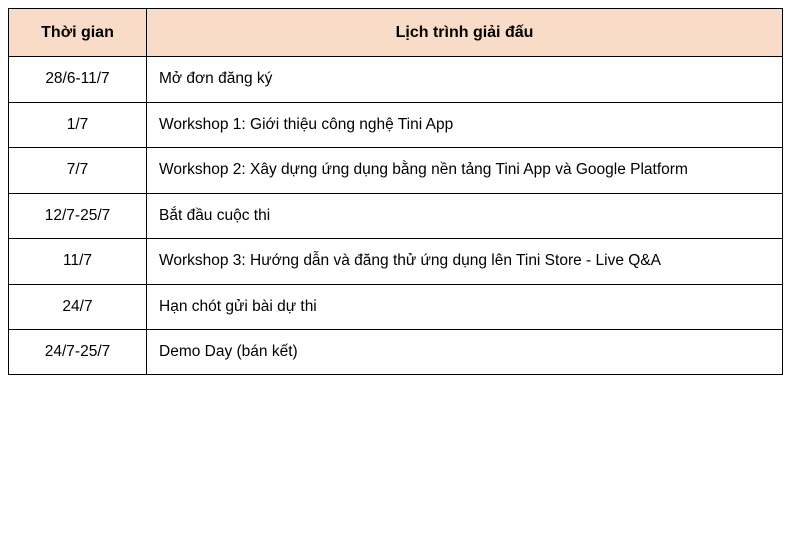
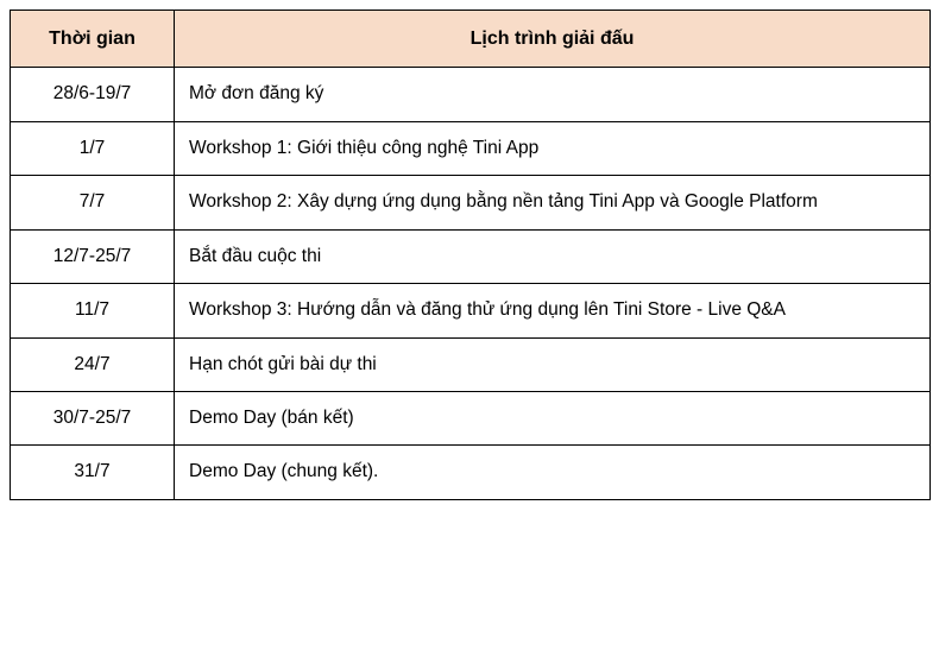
  Thời gian	Lịch trình giải đấu
- 28/6-11/7	Mở đơn đăng ký
+ 28/6-19/7	Mở đơn đăng ký
  1/7	Workshop 1: Giới thiệu công nghệ Tini App
  7/7	Workshop 2: Xây dựng ứng dụng bằng nền tảng Tini App và Google Platform
  12/7-25/7	Bắt đầu cuộc thi
  11/7	Workshop 3: Hướng dẫn và đăng thử ứng dụng lên Tini Store - Live Q&A
  24/7	Hạn chót gửi bài dự thi
- 24/7-25/7	Demo Day (bán kết)
+ 30/7-25/7	Demo Day (bán kết)
+ 31/7	Demo Day (chung kết).
